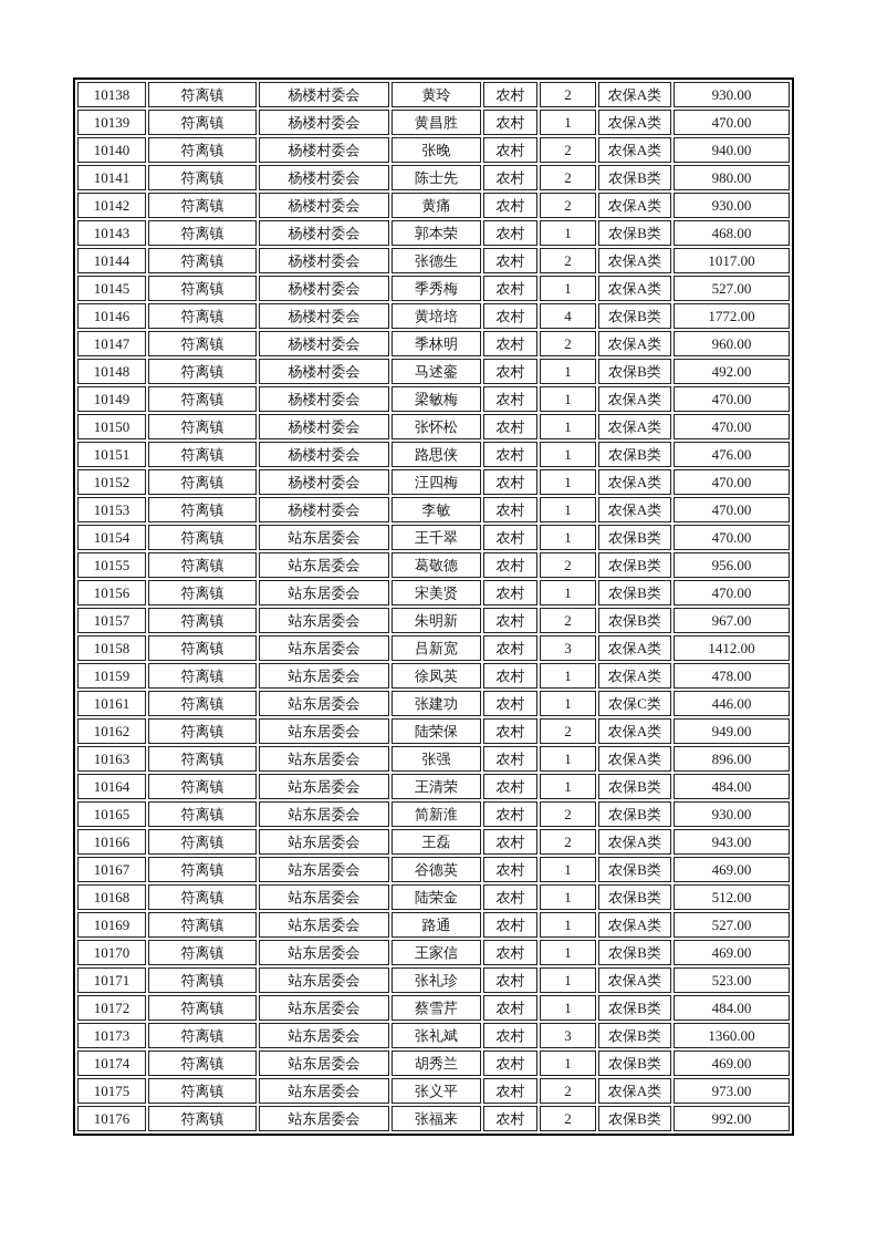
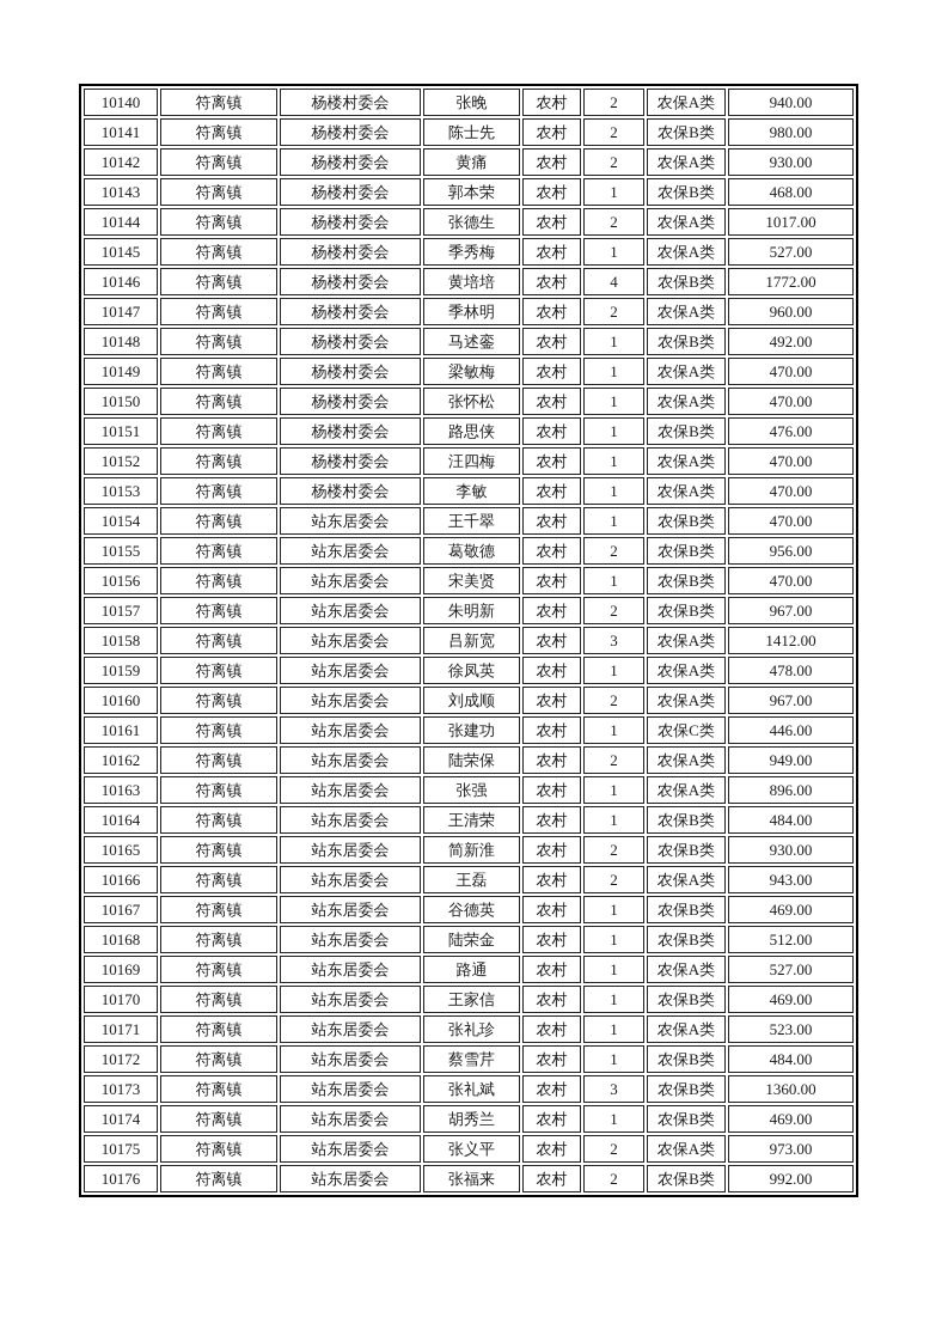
- 10138	符离镇	杨楼村委会	黄玲	农村	2	农保A类	930.00
- 10139	符离镇	杨楼村委会	黄昌胜	农村	1	农保A类	470.00
  10140	符离镇	杨楼村委会	张晚	农村	2	农保A类	940.00
  10141	符离镇	杨楼村委会	陈士先	农村	2	农保B类	980.00
  10142	符离镇	杨楼村委会	黄痛	农村	2	农保A类	930.00
  10143	符离镇	杨楼村委会	郭本荣	农村	1	农保B类	468.00
  10144	符离镇	杨楼村委会	张德生	农村	2	农保A类	1017.00
  10145	符离镇	杨楼村委会	季秀梅	农村	1	农保A类	527.00
  10146	符离镇	杨楼村委会	黄培培	农村	4	农保B类	1772.00
  10147	符离镇	杨楼村委会	季林明	农村	2	农保A类	960.00
  10148	符离镇	杨楼村委会	马述銮	农村	1	农保B类	492.00
  10149	符离镇	杨楼村委会	梁敏梅	农村	1	农保A类	470.00
  10150	符离镇	杨楼村委会	张怀松	农村	1	农保A类	470.00
  10151	符离镇	杨楼村委会	路思侠	农村	1	农保B类	476.00
  10152	符离镇	杨楼村委会	汪四梅	农村	1	农保A类	470.00
  10153	符离镇	杨楼村委会	李敏	农村	1	农保A类	470.00
  10154	符离镇	站东居委会	王千翠	农村	1	农保B类	470.00
  10155	符离镇	站东居委会	葛敬德	农村	2	农保B类	956.00
  10156	符离镇	站东居委会	宋美贤	农村	1	农保B类	470.00
  10157	符离镇	站东居委会	朱明新	农村	2	农保B类	967.00
  10158	符离镇	站东居委会	吕新宽	农村	3	农保A类	1412.00
  10159	符离镇	站东居委会	徐凤英	农村	1	农保A类	478.00
+ 10160	符离镇	站东居委会	刘成顺	农村	2	农保A类	967.00
  10161	符离镇	站东居委会	张建功	农村	1	农保C类	446.00
  10162	符离镇	站东居委会	陆荣保	农村	2	农保A类	949.00
  10163	符离镇	站东居委会	张强	农村	1	农保A类	896.00
  10164	符离镇	站东居委会	王清荣	农村	1	农保B类	484.00
  10165	符离镇	站东居委会	简新淮	农村	2	农保B类	930.00
  10166	符离镇	站东居委会	王磊	农村	2	农保A类	943.00
  10167	符离镇	站东居委会	谷德英	农村	1	农保B类	469.00
  10168	符离镇	站东居委会	陆荣金	农村	1	农保B类	512.00
  10169	符离镇	站东居委会	路通	农村	1	农保A类	527.00
  10170	符离镇	站东居委会	王家信	农村	1	农保B类	469.00
  10171	符离镇	站东居委会	张礼珍	农村	1	农保A类	523.00
  10172	符离镇	站东居委会	蔡雪芹	农村	1	农保B类	484.00
  10173	符离镇	站东居委会	张礼斌	农村	3	农保B类	1360.00
  10174	符离镇	站东居委会	胡秀兰	农村	1	农保B类	469.00
  10175	符离镇	站东居委会	张义平	农村	2	农保A类	973.00
  10176	符离镇	站东居委会	张福来	农村	2	农保B类	992.00
